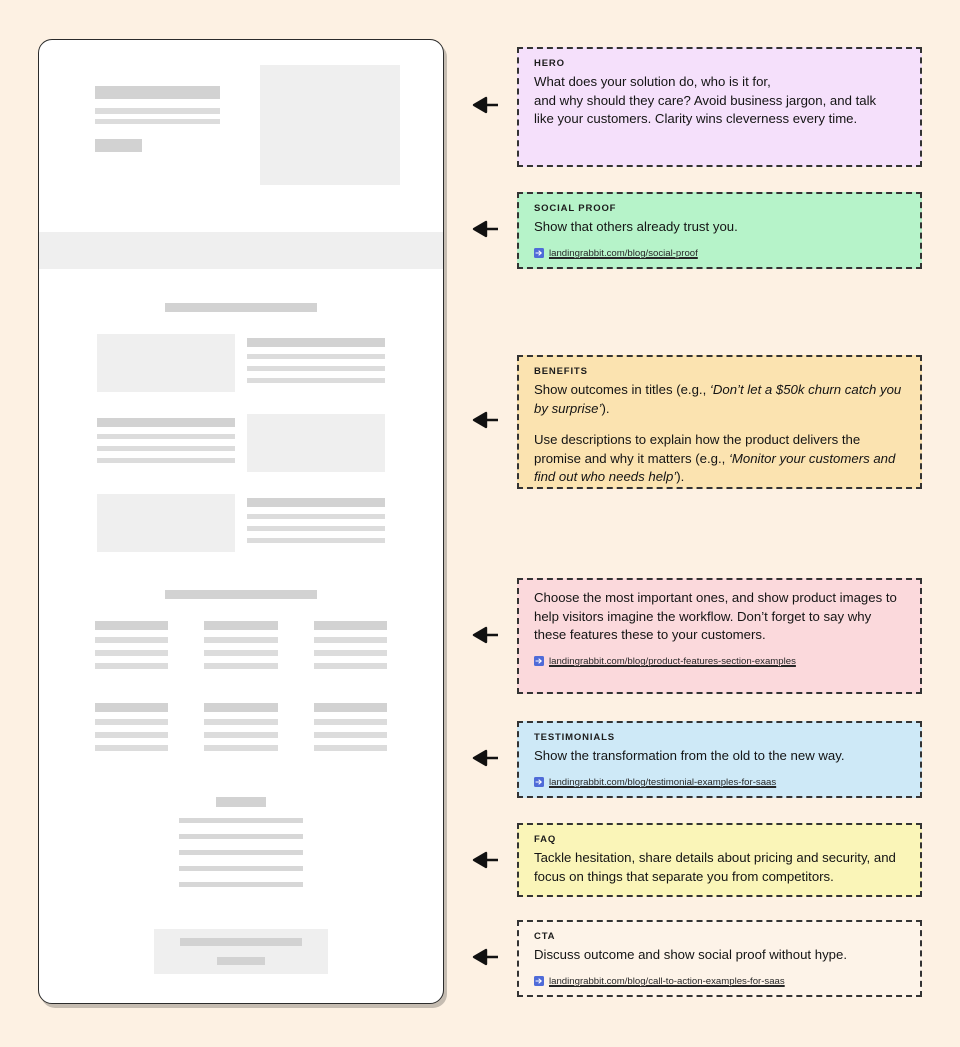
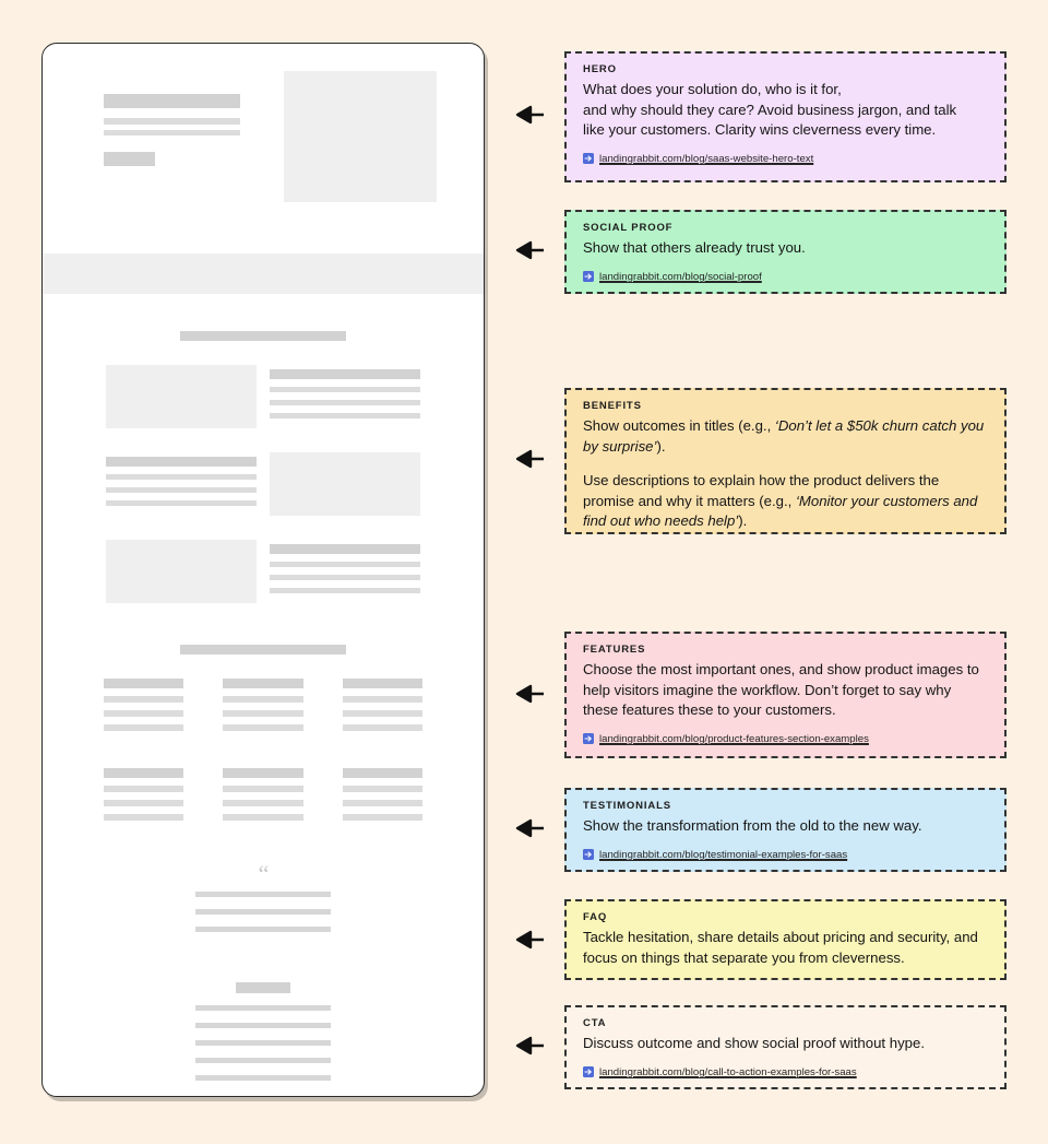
+ “
  HERO
  What does your solution do, who is it for,
  and why should they care? Avoid business jargon, and talk
  like your customers. Clarity wins cleverness every time.
+ landingrabbit.com/blog/saas-website-hero-text
  SOCIAL PROOF
  Show that others already trust you.
  landingrabbit.com/blog/social-proof
  BENEFITS
  Show outcomes in titles (e.g., ‘Don’t let a $50k churn catch you by surprise’).
  Use descriptions to explain how the product delivers the promise and why it matters (e.g., ‘Monitor your customers and find out who needs help’).
+ FEATURES
  Choose the most important ones, and show product images to help visitors imagine the workflow. Don’t forget to say why these features these to your customers.
  landingrabbit.com/blog/product-features-section-examples
  TESTIMONIALS
  Show the transformation from the old to the new way.
  landingrabbit.com/blog/testimonial-examples-for-saas
  FAQ
- Tackle hesitation, share details about pricing and security, and focus on things that separate you from competitors.
+ Tackle hesitation, share details about pricing and security, and focus on things that separate you from cleverness.
  CTA
  Discuss outcome and show social proof without hype.
  landingrabbit.com/blog/call-to-action-examples-for-saas
